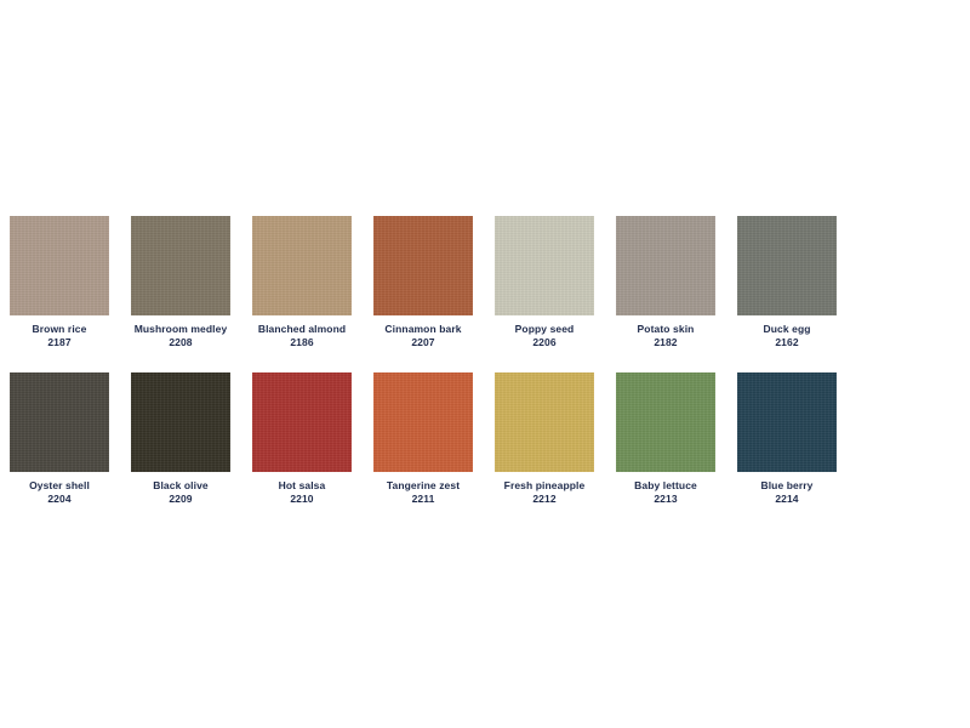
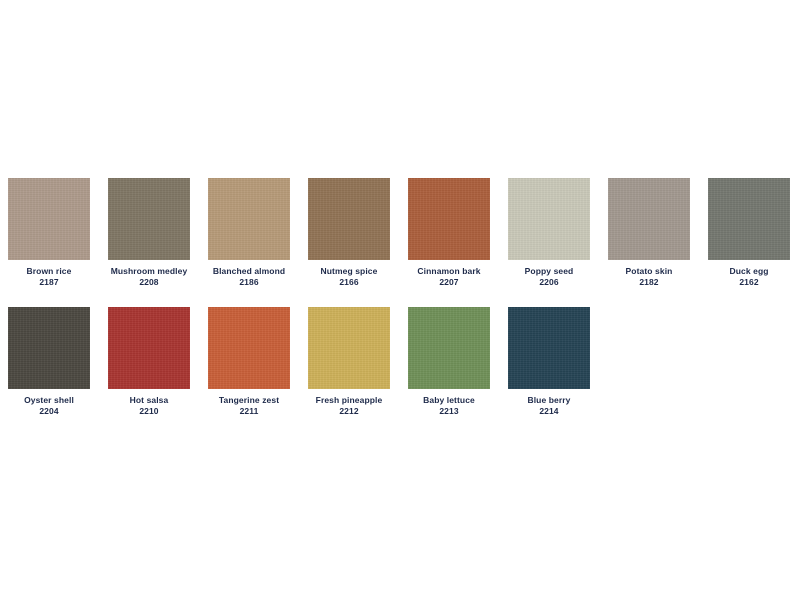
  Brown rice
  2187
  Mushroom medley
  2208
  Blanched almond
  2186
+ Nutmeg spice
+ 2166
  Cinnamon bark
  2207
  Poppy seed
  2206
  Potato skin
  2182
  Duck egg
  2162
  Oyster shell
  2204
- Black olive
- 2209
  Hot salsa
  2210
  Tangerine zest
  2211
  Fresh pineapple
  2212
  Baby lettuce
  2213
  Blue berry
  2214
